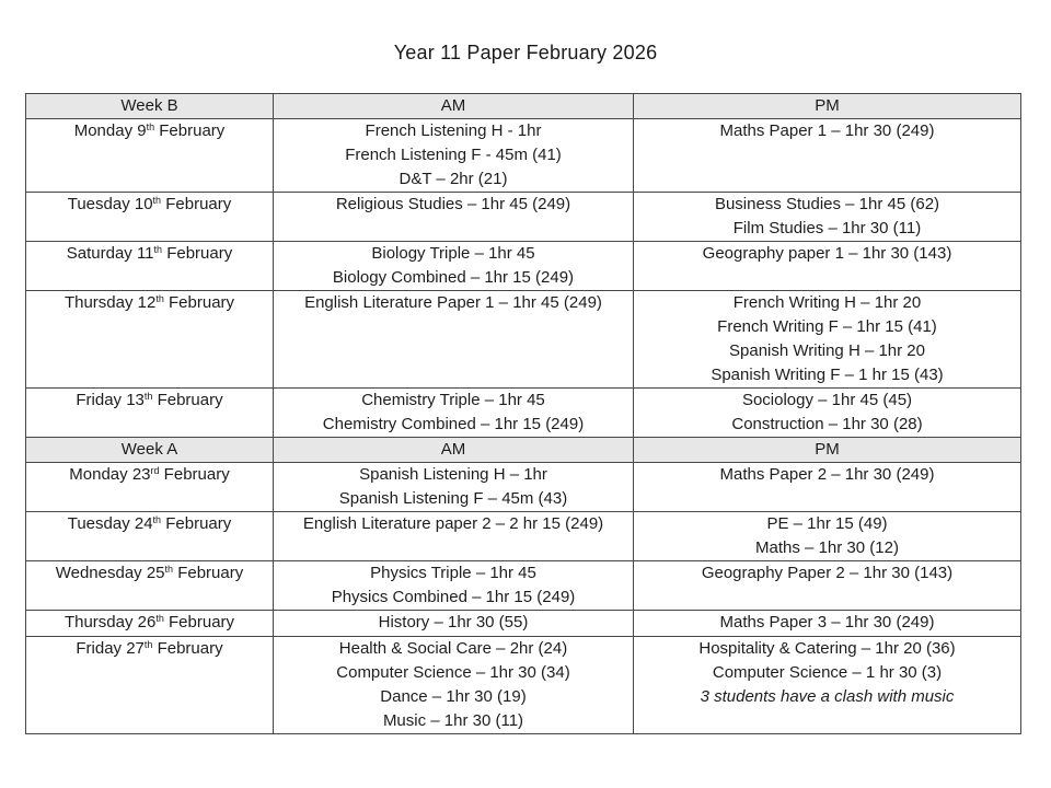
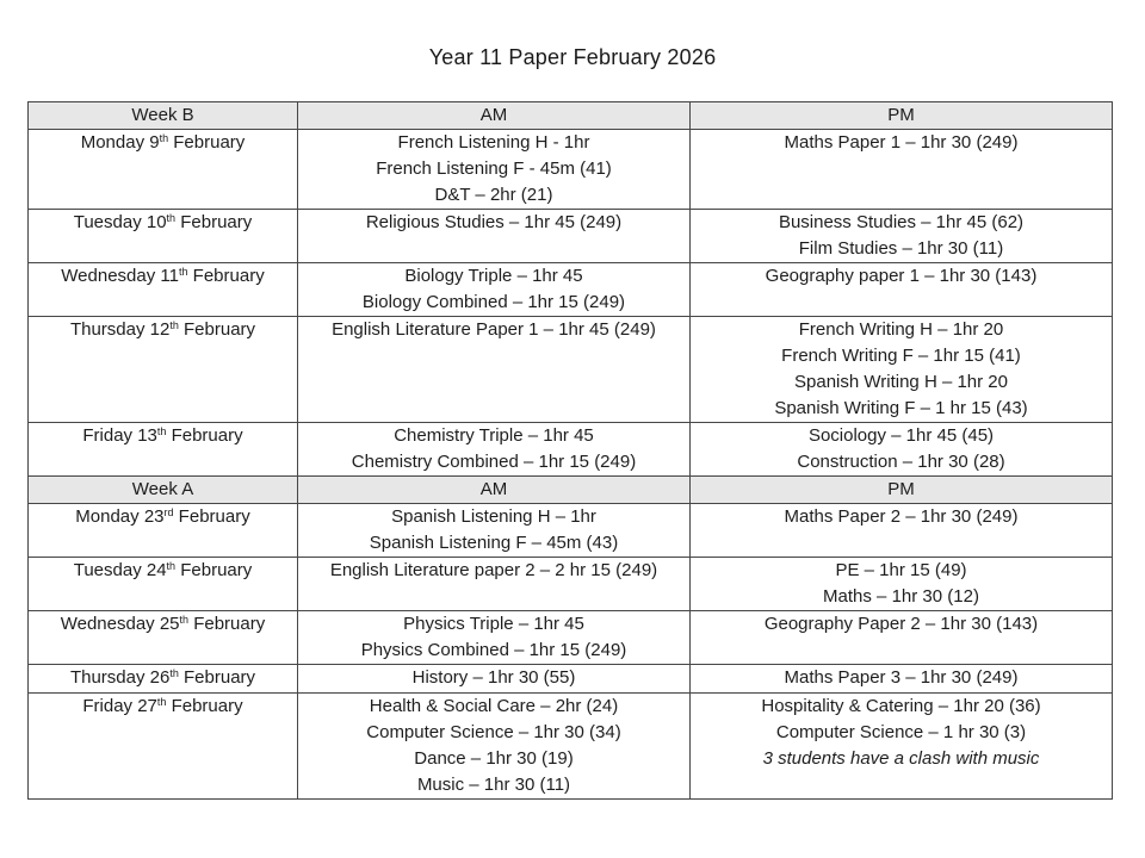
  Year 11 Paper February 2026
  Week B	AM	PM
  Monday 9th February	French Listening H - 1hrFrench Listening F - 45m (41)D&T – 2hr (21)	Maths Paper 1 – 1hr 30 (249)
  Tuesday 10th February	Religious Studies – 1hr 45 (249)	Business Studies – 1hr 45 (62)Film Studies – 1hr 30 (11)
- Saturday 11th February	Biology Triple – 1hr 45Biology Combined – 1hr 15 (249)	Geography paper 1 – 1hr 30 (143)
+ Wednesday 11th February	Biology Triple – 1hr 45Biology Combined – 1hr 15 (249)	Geography paper 1 – 1hr 30 (143)
  Thursday 12th February	English Literature Paper 1 – 1hr 45 (249)	French Writing H – 1hr 20French Writing F – 1hr 15 (41)Spanish Writing H – 1hr 20Spanish Writing F – 1 hr 15 (43)
  Friday 13th February	Chemistry Triple – 1hr 45Chemistry Combined – 1hr 15 (249)	Sociology – 1hr 45 (45)Construction – 1hr 30 (28)
  Week A	AM	PM
  Monday 23rd February	Spanish Listening H – 1hrSpanish Listening F – 45m (43)	Maths Paper 2 – 1hr 30 (249)
  Tuesday 24th February	English Literature paper 2 – 2 hr 15 (249)	PE – 1hr 15 (49)Maths – 1hr 30 (12)
  Wednesday 25th February	Physics Triple – 1hr 45Physics Combined – 1hr 15 (249)	Geography Paper 2 – 1hr 30 (143)
  Thursday 26th February	History – 1hr 30 (55)	Maths Paper 3 – 1hr 30 (249)
  Friday 27th February	Health & Social Care – 2hr (24)Computer Science – 1hr 30 (34)Dance – 1hr 30 (19)Music – 1hr 30 (11)	Hospitality & Catering – 1hr 20 (36)Computer Science – 1 hr 30 (3)3 students have a clash with music
